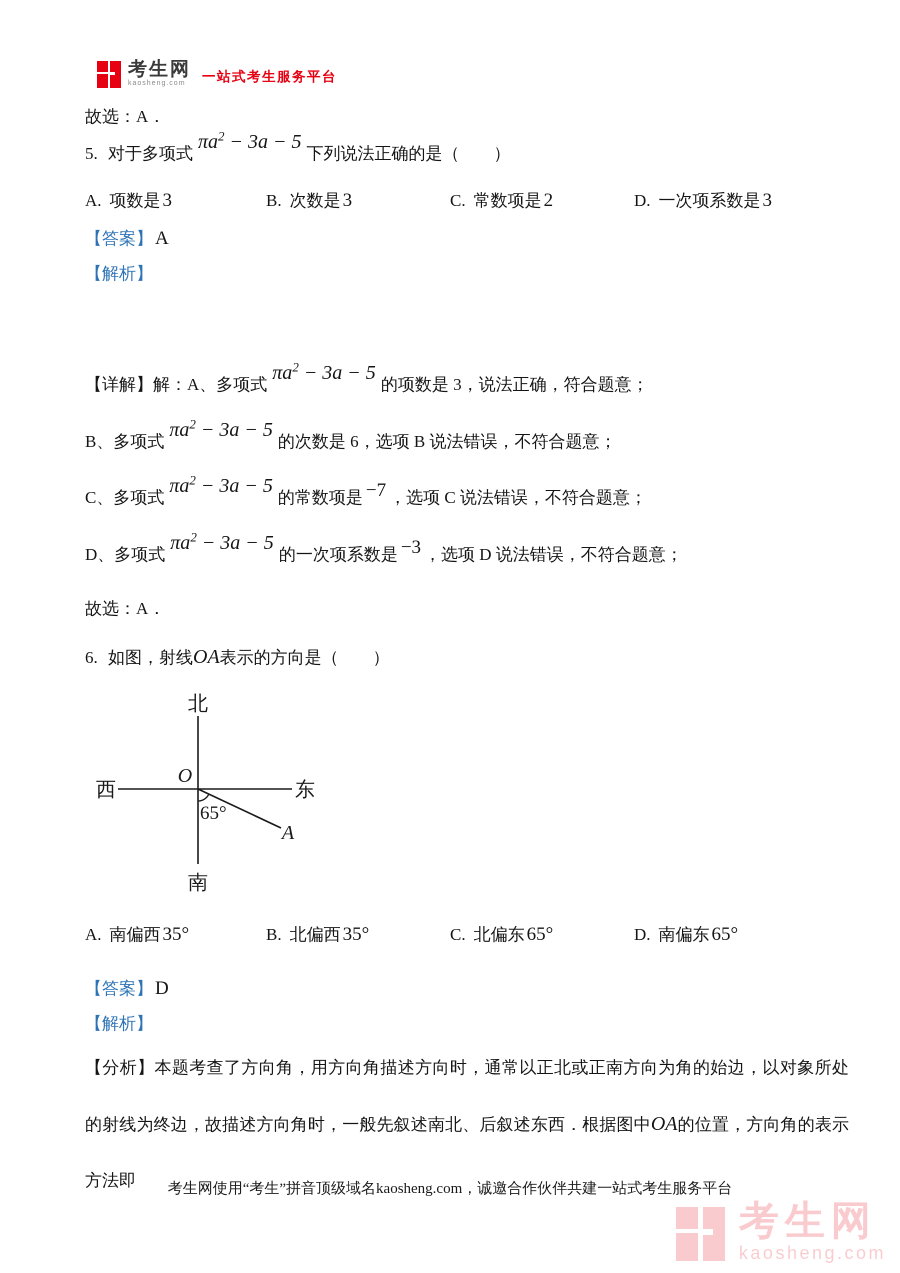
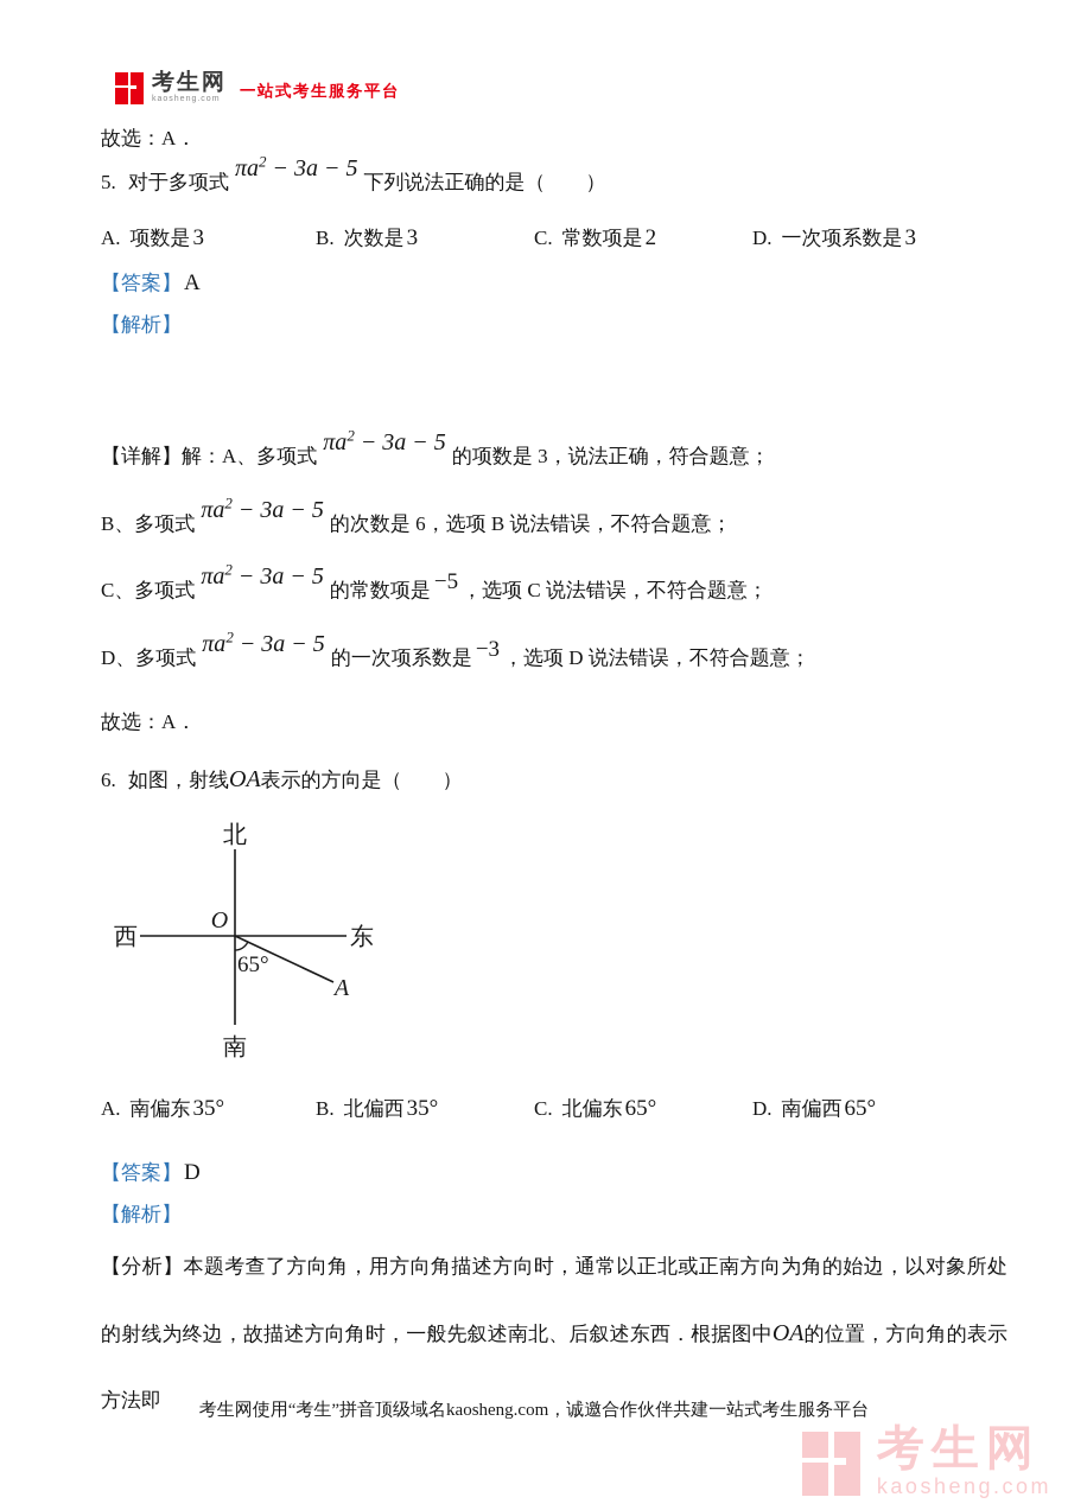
  考生网
  一站式考生服务平台
  故选：A．
  5. 对于多项式πa2 − 3a − 5下列说法正确的是（ ）
  A. 项数是3
  B. 次数是3
  C. 常数项是2
  D. 一次项系数是3
  【答案】A
  【解析】
  【详解】解：A、多项式πa2 − 3a − 5的项数是 3，说法正确，符合题意；
  B、多项式πa2 − 3a − 5的次数是 6，选项 B 说法错误，不符合题意；
- C、多项式πa2 − 3a − 5的常数项是 −7 ，选项 C 说法错误，不符合题意；
+ C、多项式πa2 − 3a − 5的常数项是 −5 ，选项 C 说法错误，不符合题意；
  D、多项式πa2 − 3a − 5的一次项系数是 −3 ，选项 D 说法错误，不符合题意；
  故选：A．
  6. 如图，射线OA表示的方向是（ ）
  北
  南
  西
  东
  O
  65°
  A
- A. 南偏西35°
+ A. 南偏东35°
  B. 北偏西35°
  C. 北偏东65°
- D. 南偏东65°
+ D. 南偏西65°
  【答案】D
  【解析】
  【分析】本题考查了方向角，用方向角描述方向时，通常以正北或正南方向为角的始边，以对象所处的射线为终边，故描述方向角时，一般先叙述南北、后叙述东西．根据图中OA的位置，方向角的表示方法即
  考生网使用“考生”拼音顶级域名kaosheng.com，诚邀合作伙伴共建一站式考生服务平台
  考生网
  kaosheng.com
